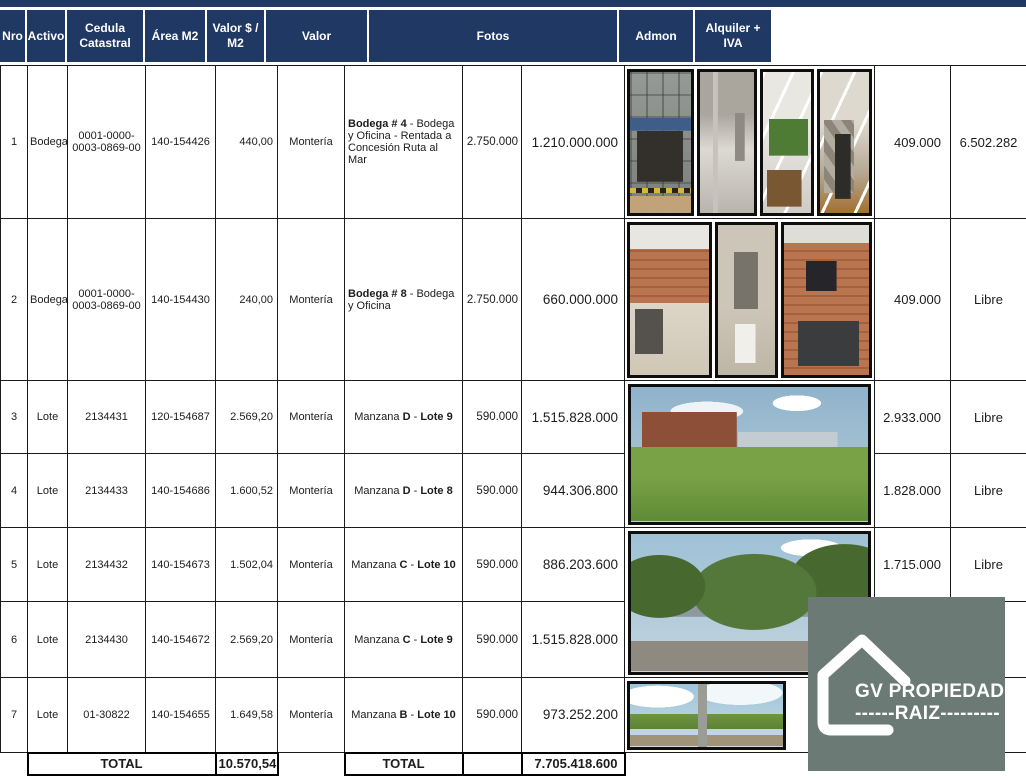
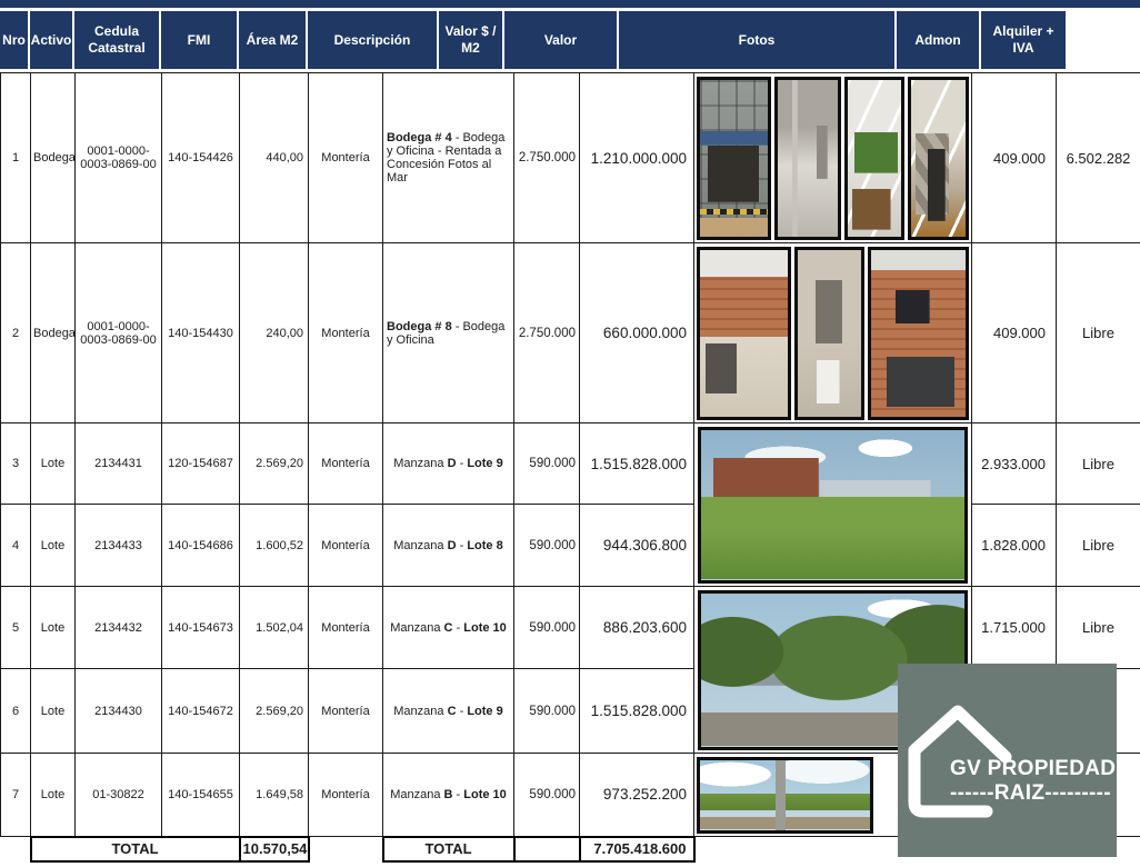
  Nro
  Activo
  Cedula Catastral
+ FMI
  Área M2
+ Descripción
  Valor $ / M2
  Valor
  Fotos
  Admon
  Alquiler + IVA
- 1	Bodega	0001-0000-0003-0869-00	140-154426	440,00	Montería	Bodega # 4 - Bodega y Oficina - Rentada a Concesión Ruta al Mar	2.750.000	1.210.000.000		409.000	6.502.282
+ 1	Bodega	0001-0000-0003-0869-00	140-154426	440,00	Montería	Bodega # 4 - Bodega y Oficina - Rentada a Concesión Fotos al Mar	2.750.000	1.210.000.000		409.000	6.502.282
  2	Bodega	0001-0000-0003-0869-00	140-154430	240,00	Montería	Bodega # 8 - Bodega y Oficina	2.750.000	660.000.000		409.000	Libre
  3	Lote	2134431	120-154687	2.569,20	Montería	Manzana D - Lote 9	590.000	1.515.828.000		2.933.000	Libre
  4	Lote	2134433	140-154686	1.600,52	Montería	Manzana D - Lote 8	590.000	944.306.800	1.828.000	Libre
  5	Lote	2134432	140-154673	1.502,04	Montería	Manzana C - Lote 10	590.000	886.203.600		1.715.000	Libre
  6	Lote	2134430	140-154672	2.569,20	Montería	Manzana C - Lote 9	590.000	1.515.828.000
  7	Lote	01-30822	140-154655	1.649,58	Montería	Manzana B - Lote 10	590.000	973.252.200
  	TOTAL	10.570,54		TOTAL		7.705.418.600
  GV PROPIEDAD
  ------RAIZ---------
